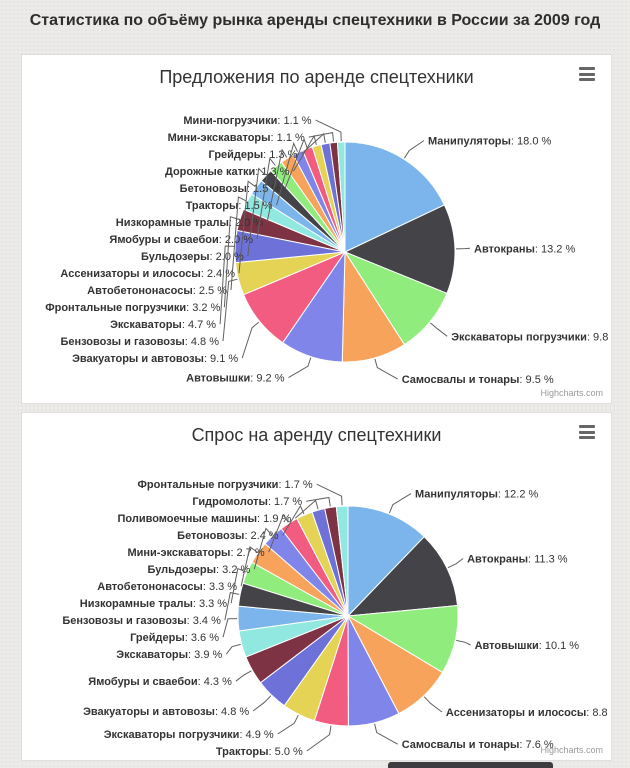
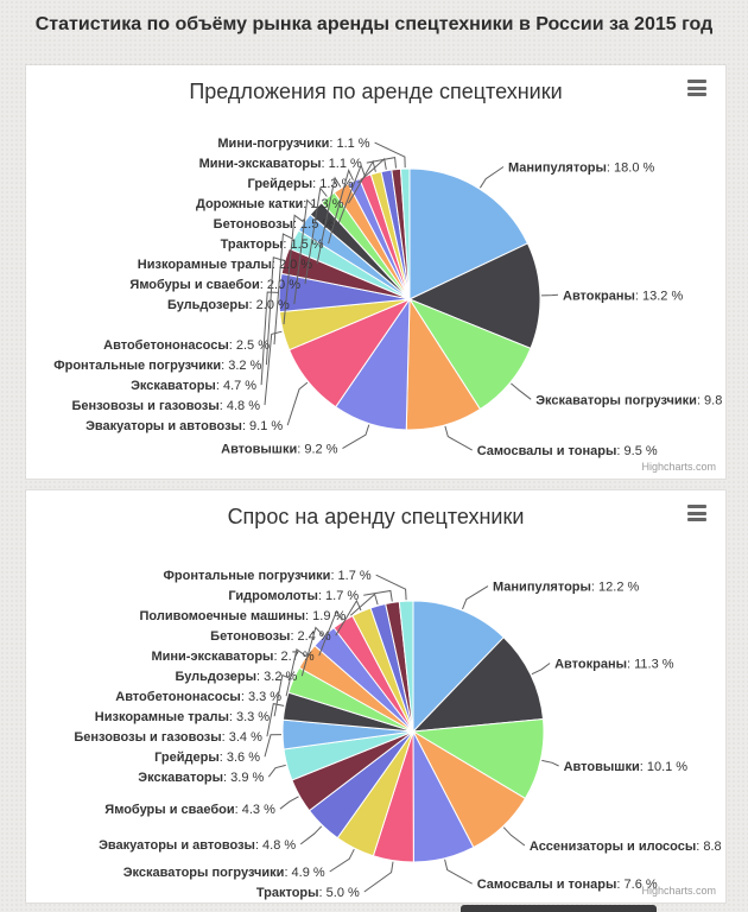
- Статистика по объёму рынка аренды спецтехники в России за 2009 год
+ Статистика по объёму рынка аренды спецтехники в России за 2015 год
  Мини-погрузчики: 1.1 %
  Мини-экскаваторы: 1.1 %
  Грейдеры: 1. %
  Дорожные катки: 1.3 %
  Бетоновозы:. %
  Тракторы: 1.5 %
  Низкорамные тралы 2.0 %
  Ямобуры и сваебои: 2.0 %
  Бульдозеры: 2. %
- Ассенизаторы и илососы: 2.4 %
  Автобетононасосы: 2.5
  Фронтальные погрузчики: 3.2 %
  Экскаваторы: 4.7 %
  Бензовозы и газовозы: 4.8 %
  Эвакуаторы и автовозы: 9.1 %
  Автовышки: 9.2 %
  Манипуляторы: 18.0 %
  Автокраны: 13.2 %
  Экскаваторы погрузчики: 9.8
  Самосвалы и тонары: 9.5 %
  Предложения по аренде спецтехники
  Highcharts.com
  Фронтальные погрузчики: 1.7 %
  Гидромолоты: 1.7 %
  Поливомоечные машины: 1.9
  Бетоновозы: 2.4 %
  Мини-экскаваторы: 2. %
  Бульдозеры: 3.2 %
  Автобетононасосы: 3.3 %
  Низкорамные тралы: 3.3 %
  Бензовозы и газовозы: 3.4 %
  Грейдеры: 3.6 %
  Экскаваторы: 3.9 %
  Ямобуры и сваебои: 4.3 %
  Эвакуаторы и автовозы: 4.8 %
  Экскаваторы погрузчики: 4.9 %
  Тракторы: 5.0 %
  Манипуляторы: 12.2 %
  Автокраны: 11.3 %
  Автовышки: 10.1 %
  Ассенизаторы и илососы: 8.8
  Самосвалы и тонары: 7.6 %
  Спрос на аренду спецтехники
  Highcharts.com
